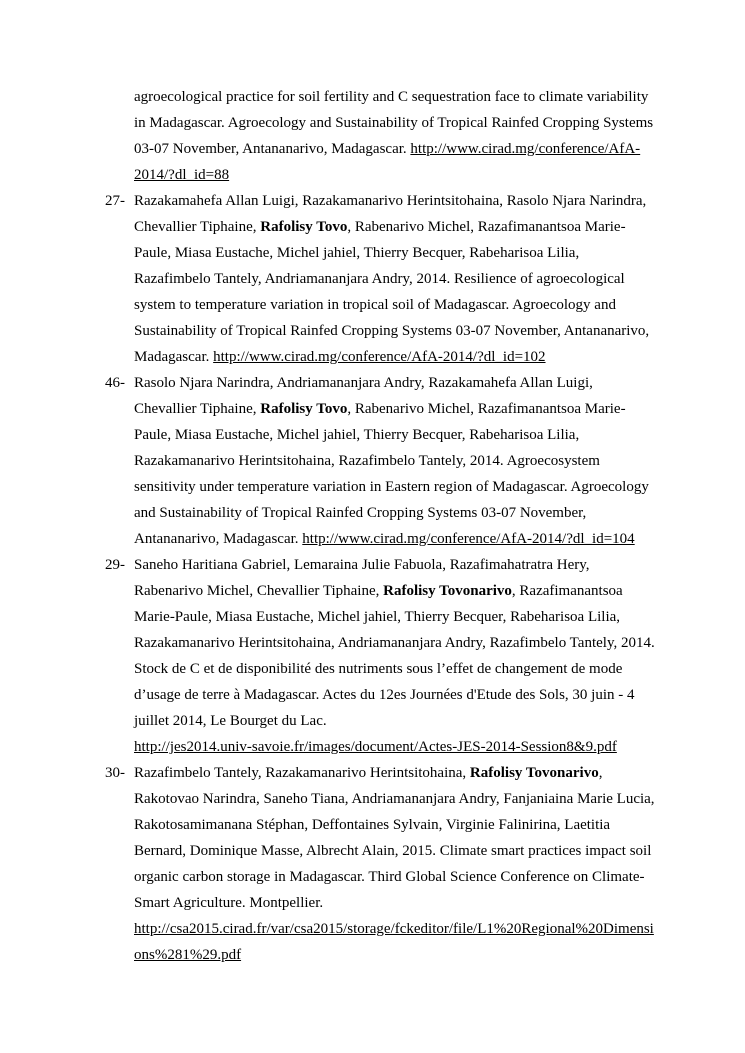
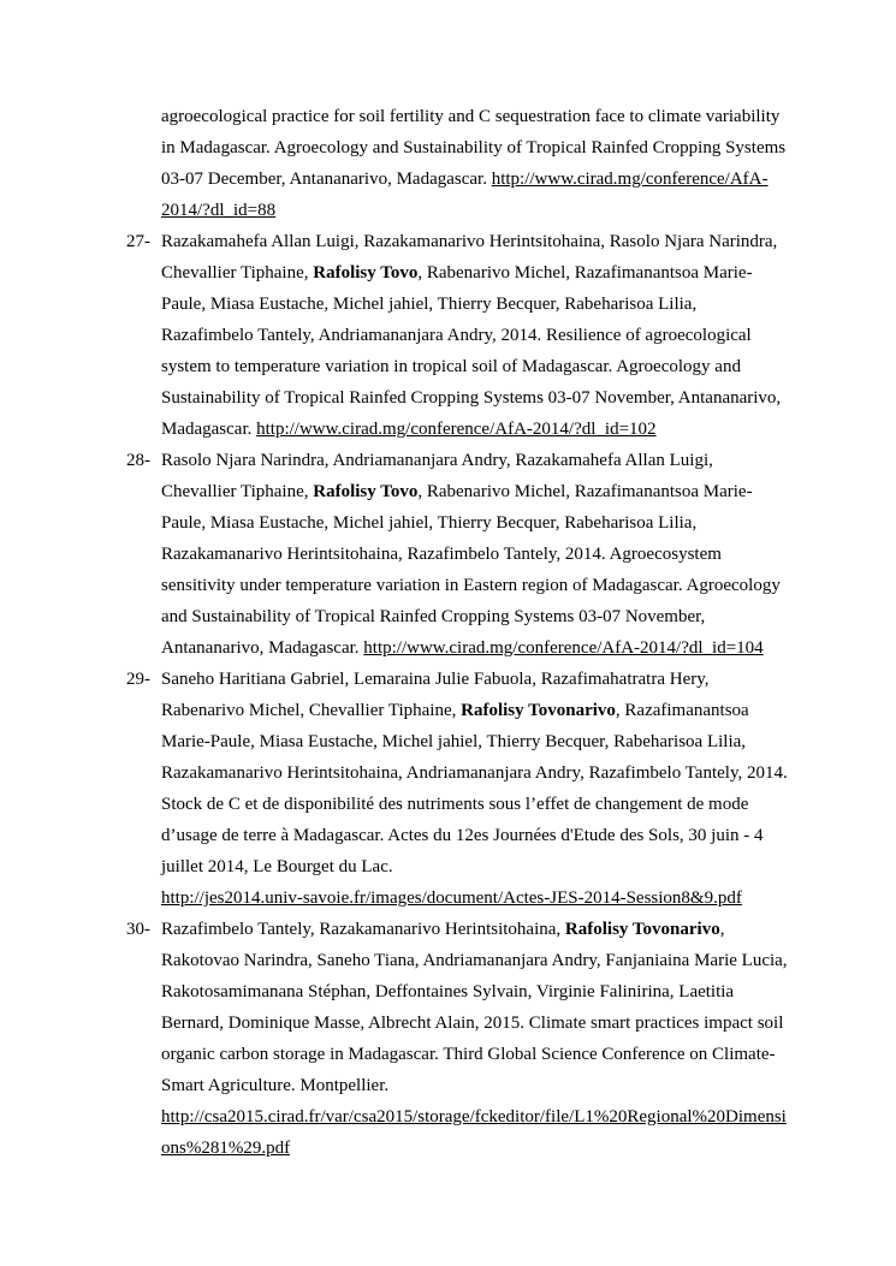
- agroecological practice for soil fertility and C sequestration face to climate variability in Madagascar. Agroecology and Sustainability of Tropical Rainfed Cropping Systems 03-07 November, Antananarivo, Madagascar. http://www.cirad.mg/conference/AfA-2014/?dl_id=88
+ agroecological practice for soil fertility and C sequestration face to climate variability in Madagascar. Agroecology and Sustainability of Tropical Rainfed Cropping Systems 03-07 December, Antananarivo, Madagascar. http://www.cirad.mg/conference/AfA-2014/?dl_id=88
  27- Razakamahefa Allan Luigi, Razakamanarivo Herintsitohaina, Rasolo Njara Narindra, Chevallier Tiphaine, Rafolisy Tovo, Rabenarivo Michel, Razafimanantsoa Marie-Paule, Miasa Eustache, Michel jahiel, Thierry Becquer, Rabeharisoa Lilia, Razafimbelo Tantely, Andriamananjara Andry, 2014. Resilience of agroecological system to temperature variation in tropical soil of Madagascar. Agroecology and Sustainability of Tropical Rainfed Cropping Systems 03-07 November, Antananarivo, Madagascar. http://www.cirad.mg/conference/AfA-2014/?dl_id=102
- 46- Rasolo Njara Narindra, Andriamananjara Andry, Razakamahefa Allan Luigi, Chevallier Tiphaine, Rafolisy Tovo, Rabenarivo Michel, Razafimanantsoa Marie-Paule, Miasa Eustache, Michel jahiel, Thierry Becquer, Rabeharisoa Lilia, Razakamanarivo Herintsitohaina, Razafimbelo Tantely, 2014. Agroecosystem sensitivity under temperature variation in Eastern region of Madagascar. Agroecology and Sustainability of Tropical Rainfed Cropping Systems 03-07 November, Antananarivo, Madagascar. http://www.cirad.mg/conference/AfA-2014/?dl_id=104
+ 28- Rasolo Njara Narindra, Andriamananjara Andry, Razakamahefa Allan Luigi, Chevallier Tiphaine, Rafolisy Tovo, Rabenarivo Michel, Razafimanantsoa Marie-Paule, Miasa Eustache, Michel jahiel, Thierry Becquer, Rabeharisoa Lilia, Razakamanarivo Herintsitohaina, Razafimbelo Tantely, 2014. Agroecosystem sensitivity under temperature variation in Eastern region of Madagascar. Agroecology and Sustainability of Tropical Rainfed Cropping Systems 03-07 November, Antananarivo, Madagascar. http://www.cirad.mg/conference/AfA-2014/?dl_id=104
  29- Saneho Haritiana Gabriel, Lemaraina Julie Fabuola, Razafimahatratra Hery, Rabenarivo Michel, Chevallier Tiphaine, Rafolisy Tovonarivo, Razafimanantsoa Marie-Paule, Miasa Eustache, Michel jahiel, Thierry Becquer, Rabeharisoa Lilia, Razakamanarivo Herintsitohaina, Andriamananjara Andry, Razafimbelo Tantely, 2014. Stock de C et de disponibilité des nutriments sous l’effet de changement de mode d’usage de terre à Madagascar. Actes du 12es Journées d'Etude des Sols, 30 juin - 4 juillet 2014, Le Bourget du Lac. http://jes2014.univ-savoie.fr/images/document/Actes-JES-2014-Session8&9.pdf
  30- Razafimbelo Tantely, Razakamanarivo Herintsitohaina, Rafolisy Tovonarivo, Rakotovao Narindra, Saneho Tiana, Andriamananjara Andry, Fanjaniaina Marie Lucia, Rakotosamimanana Stéphan, Deffontaines Sylvain, Virginie Falinirina, Laetitia Bernard, Dominique Masse, Albrecht Alain, 2015. Climate smart practices impact soil organic carbon storage in Madagascar. Third Global Science Conference on Climate-Smart Agriculture. Montpellier. http://csa2015.cirad.fr/var/csa2015/storage/fckeditor/file/L1%20Regional%20Dimensions%281%29.pdf
